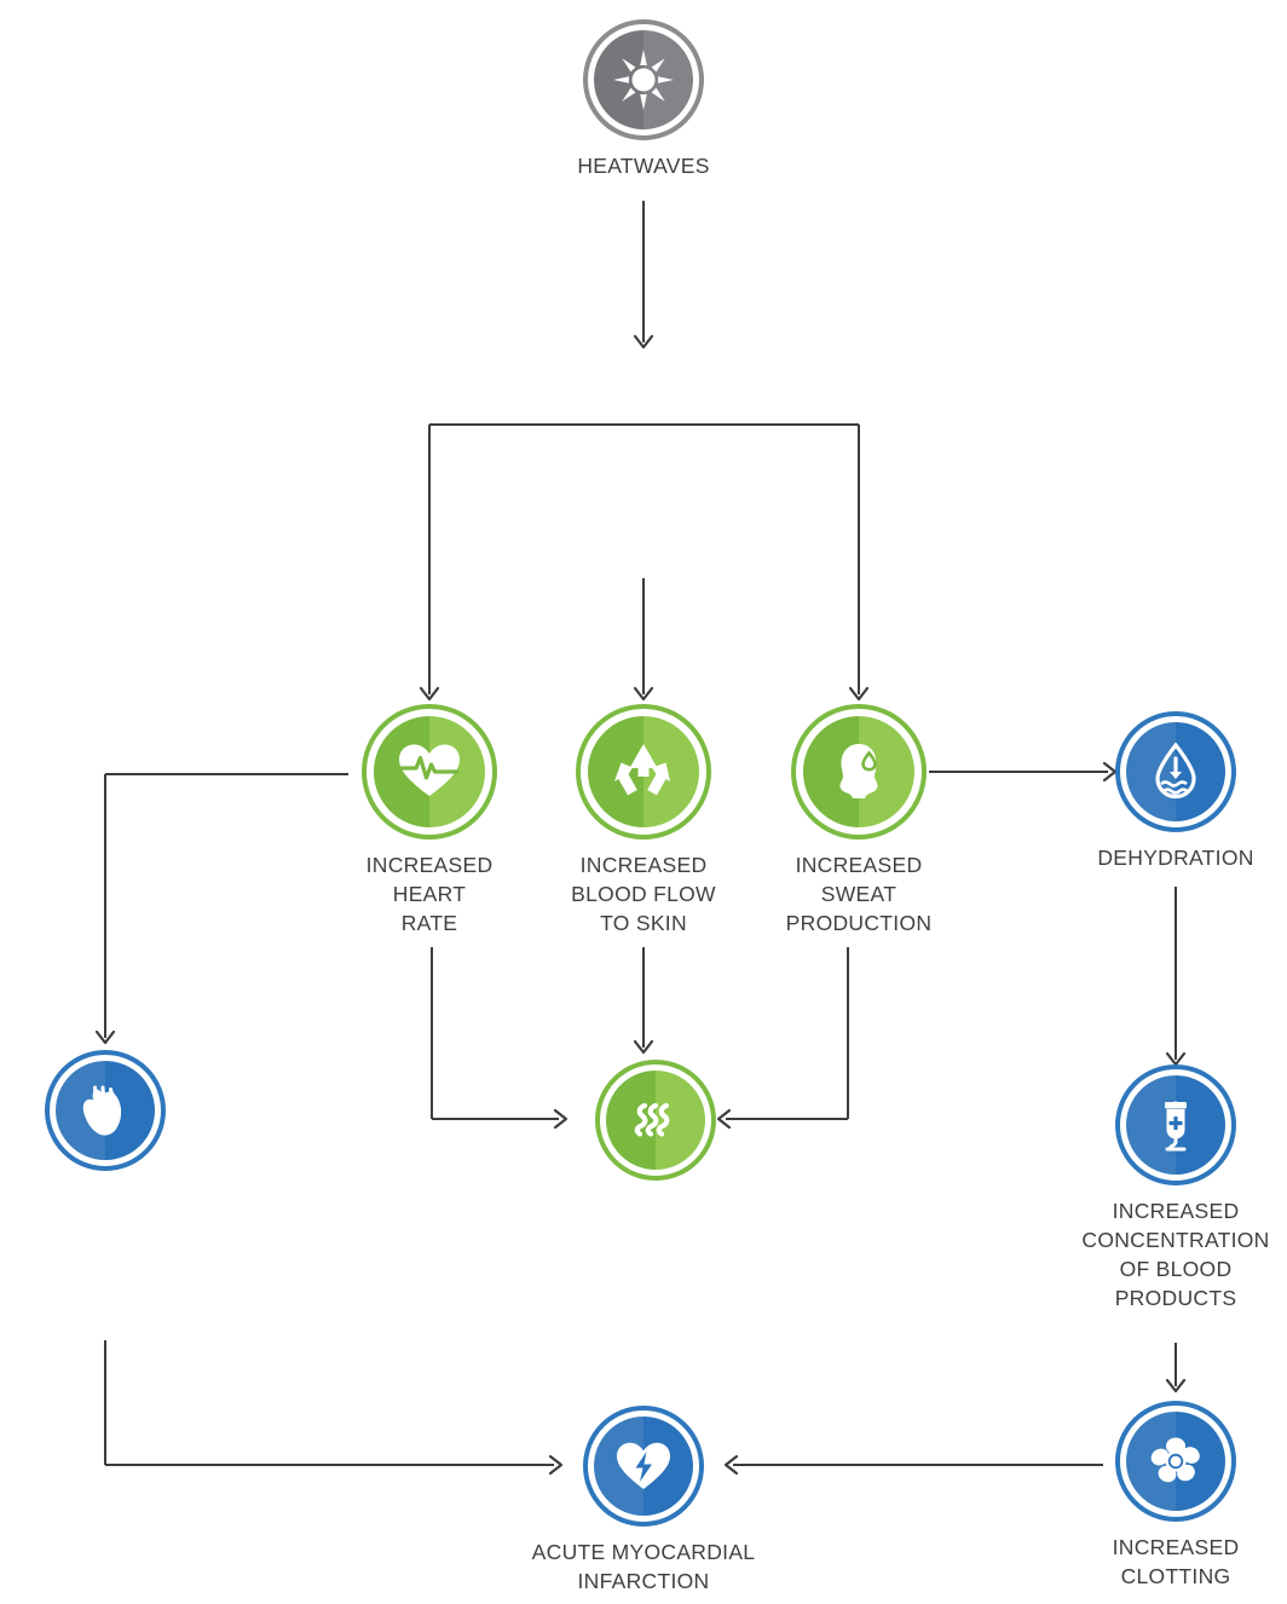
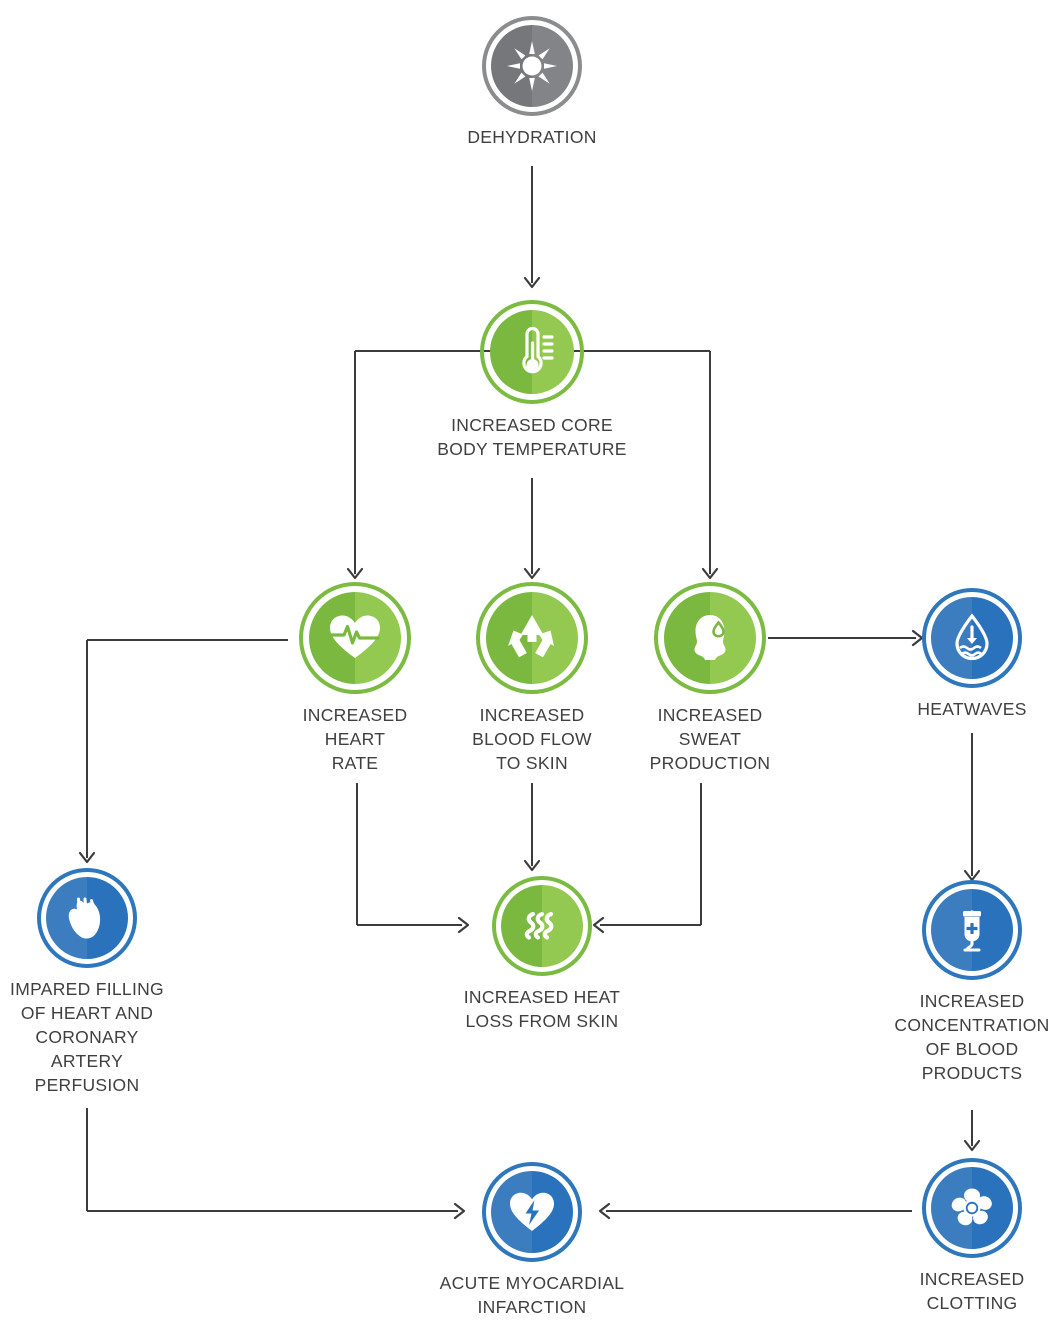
- HEATWAVES
+ DEHYDRATION
+ INCREASED CORE
+ BODY TEMPERATURE
  INCREASED
  HEART
  RATE
  INCREASED
  BLOOD FLOW
  TO SKIN
  INCREASED
  SWEAT
  PRODUCTION
- DEHYDRATION
+ HEATWAVES
+ IMPARED FILLING
+ OF HEART AND
+ CORONARY
+ ARTERY
+ PERFUSION
+ INCREASED HEAT
+ LOSS FROM SKIN
  INCREASED
  CONCENTRATION
  OF BLOOD
  PRODUCTS
  ACUTE MYOCARDIAL
  INFARCTION
  INCREASED
  CLOTTING
